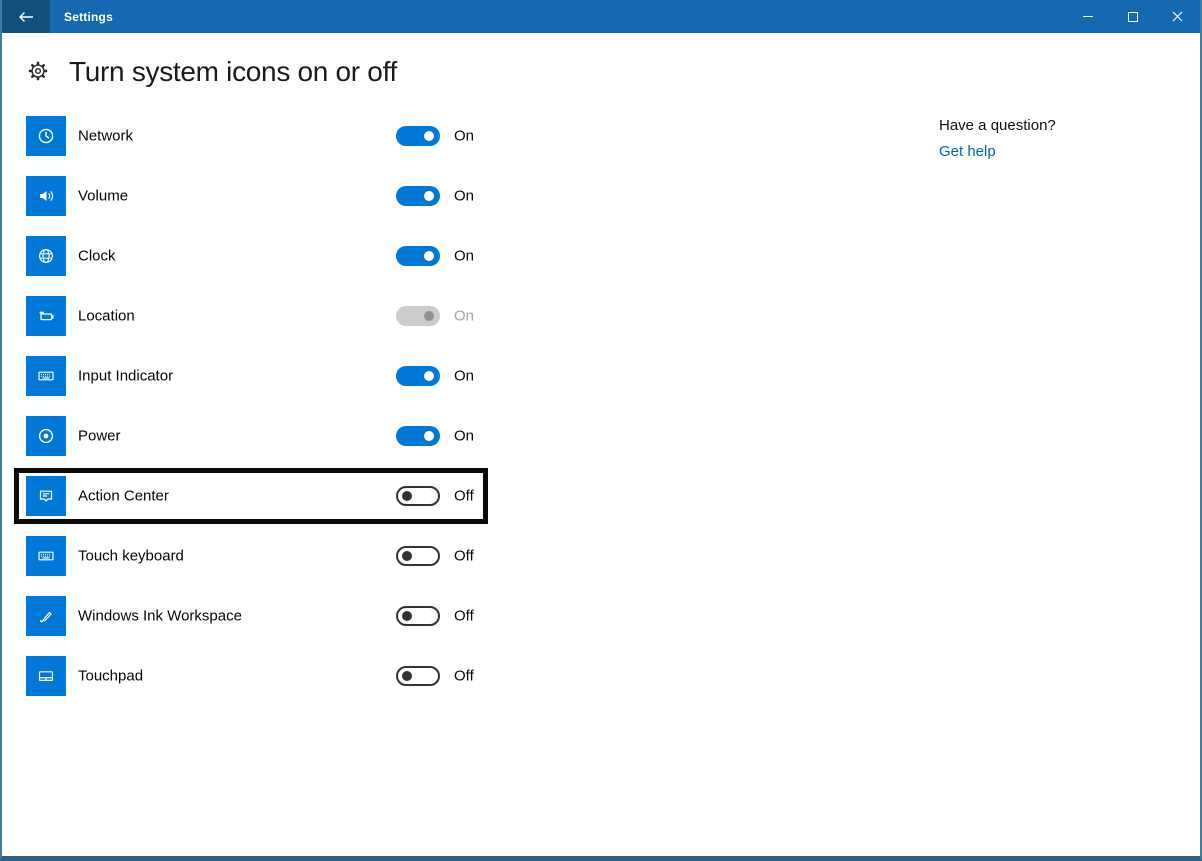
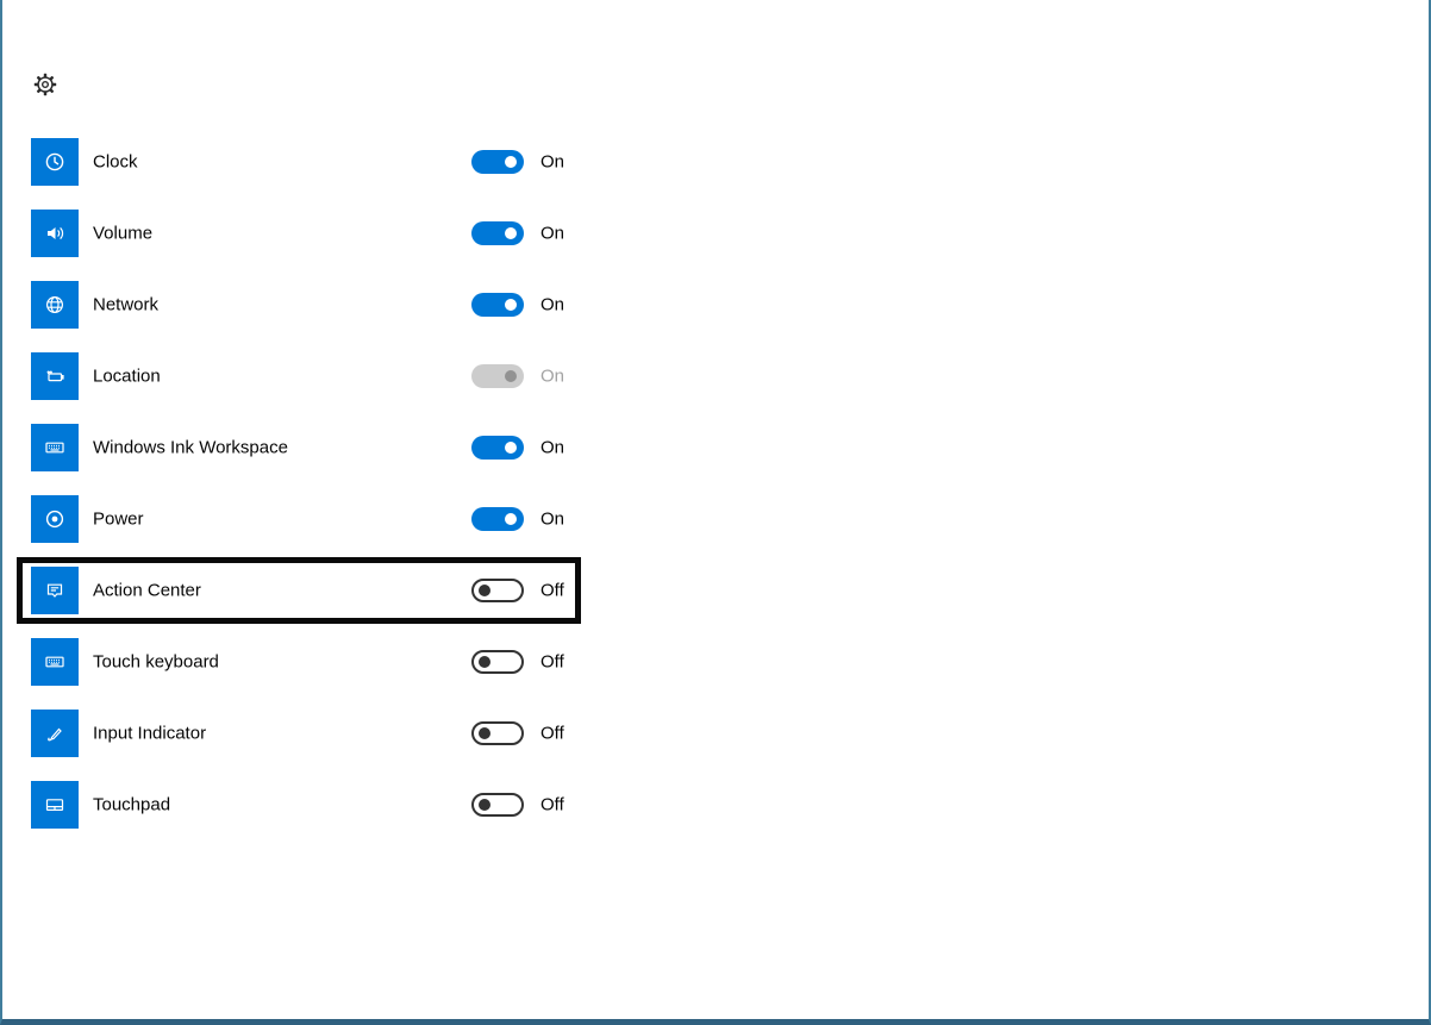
- Settings
- Turn system icons on or off
- Network
+ Clock
  On
  Volume
  On
- Clock
+ Network
  On
  Location
  On
- Input Indicator
+ Windows Ink Workspace
  On
  Power
  On
  Action Center
  Off
  Touch keyboard
  Off
- Windows Ink Workspace
+ Input Indicator
  Off
  Touchpad
  Off
- Have a question?
- Get help
